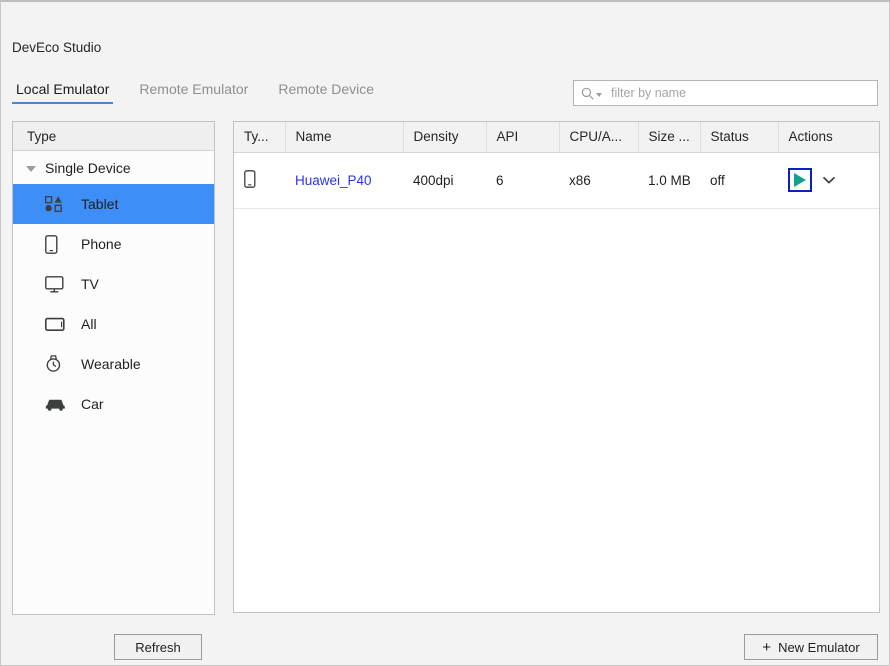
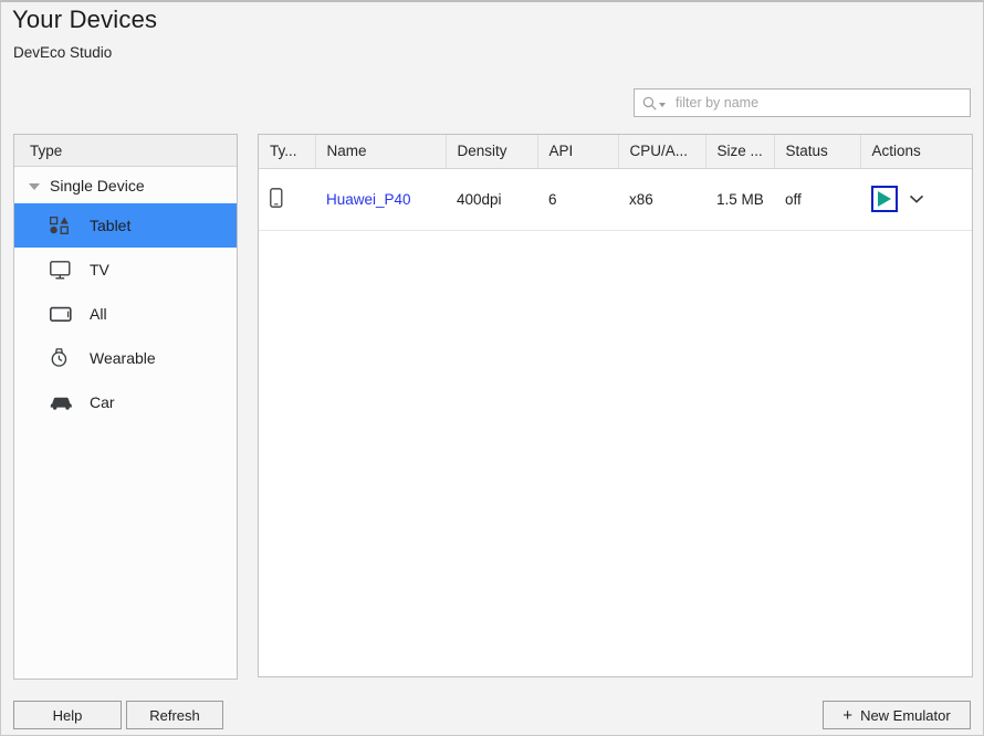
+ Your Devices
  DevEco Studio
- Local Emulator
- Remote Emulator
- Remote Device
  filter by name
  Type
  Single Device
  Tablet
- Phone
  TV
  All
  Wearable
  Car
  Ty...	Name	Density	API	CPU/A...	Size ...	Status	Actions
- 	Huawei_P40	400dpi	6	x86	1.0 MB	off
+ 	Huawei_P40	400dpi	6	x86	1.5 MB	off
+ Help
  Refresh
  +
  New Emulator
